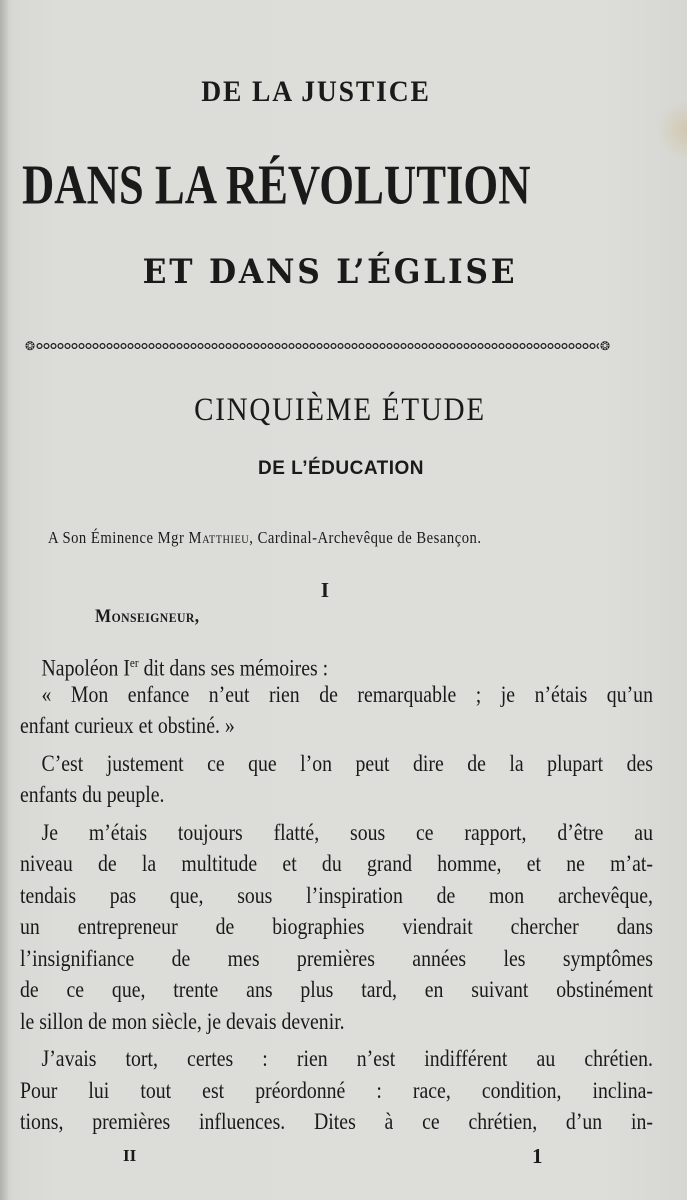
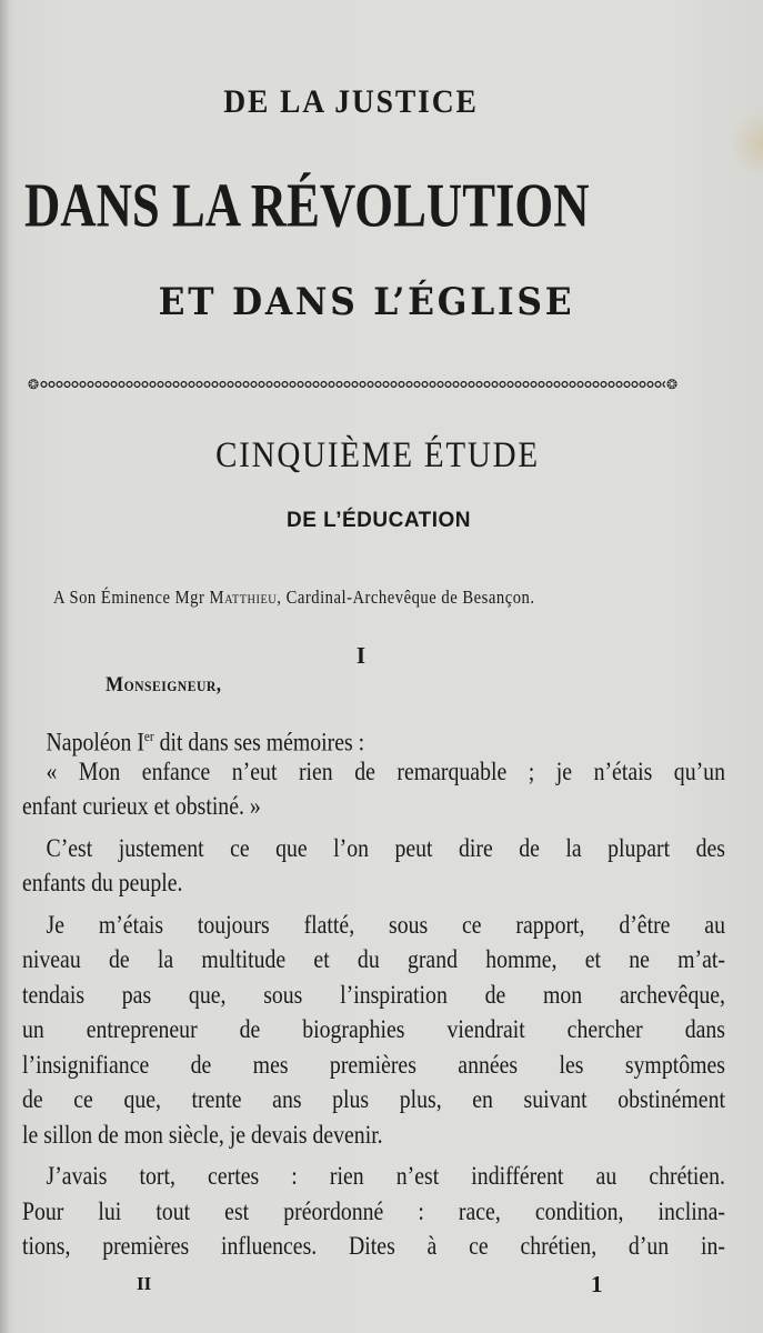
  DE LA JUSTICE
  DANS LA RÉVOLUTION
  ET DANS L’ÉGLISE
  ❂
  ❂
  CINQUIÈME ÉTUDE
  DE L’ÉDUCATION
  A Son Éminence Mgr Matthieu, Cardinal-Archevêque de Besançon.
  I
  Monseigneur,
  Napoléon Ier dit dans ses mémoires :
  « Mon enfance n’eut rien de remarquable ; je n’étais qu’un
  enfant curieux et obstiné. »
  C’est justement ce que l’on peut dire de la plupart des
  enfants du peuple.
  Je m’étais toujours flatté, sous ce rapport, d’être au
  niveau de la multitude et du grand homme, et ne m’at-
  tendais pas que, sous l’inspiration de mon archevêque,
  un entrepreneur de biographies viendrait chercher dans
  l’insignifiance de mes premières années les symptômes
- de ce que, trente ans plus tard, en suivant obstinément
+ de ce que, trente ans plus plus, en suivant obstinément
  le sillon de mon siècle, je devais devenir.
  J’avais tort, certes : rien n’est indifférent au chrétien.
  Pour lui tout est préordonné : race, condition, inclina-
  tions, premières influences. Dites à ce chrétien, d’un in-
  II
  1
